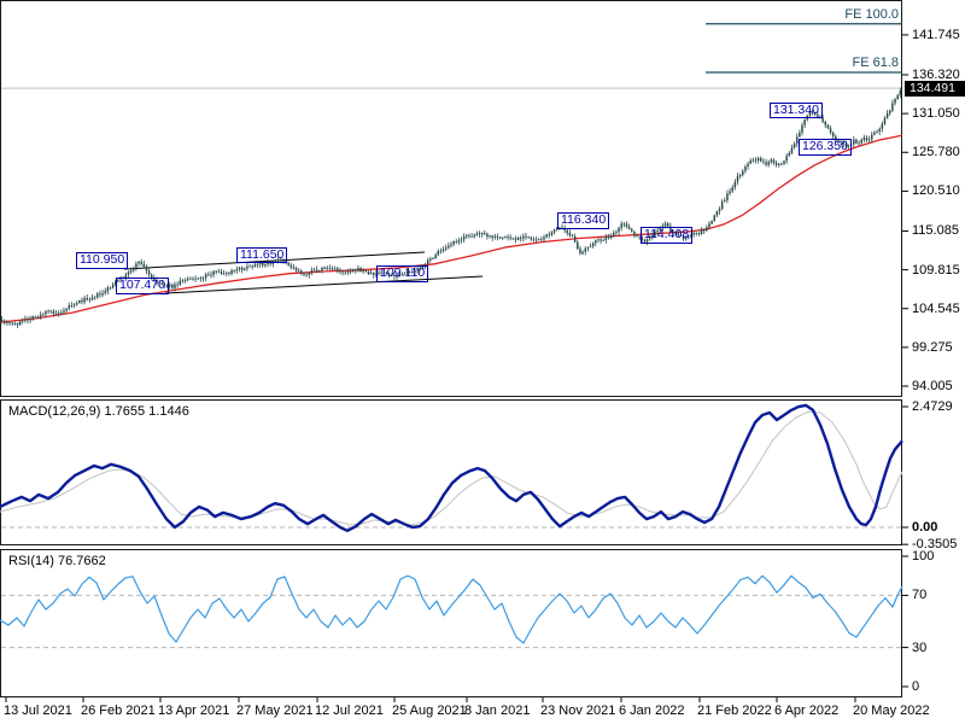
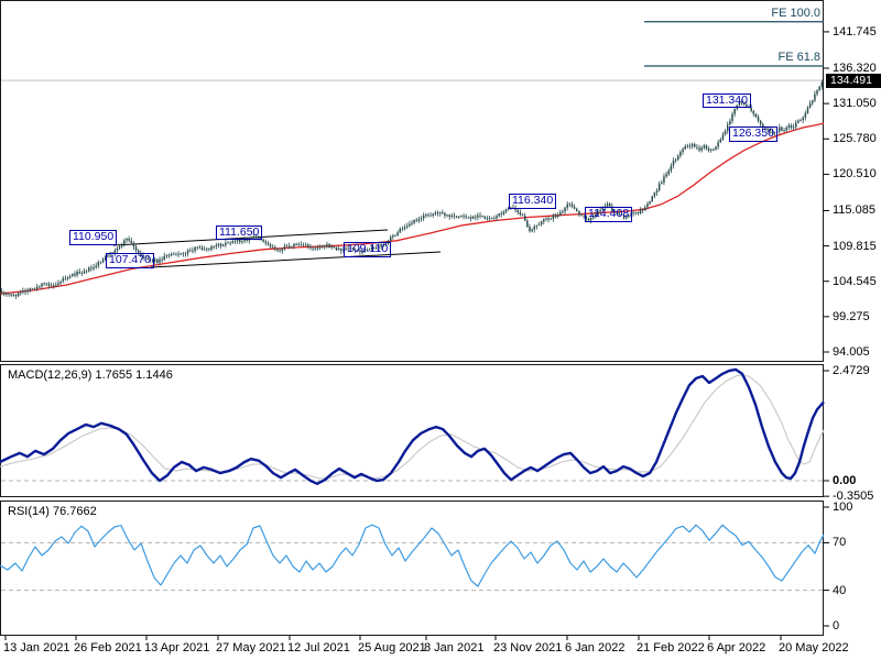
  MACD(12,26,9) 1.7655 1.1446
  RSI(14) 76.7662
  134.491
  FE 100.0
  FE 61.8
  141.745
  136.320
  131.050
  125.780
  120.510
  115.085
  109.815
  104.545
  99.275
  94.005
  2.4729
  0.00
  -0.3505
  100
  70
- 30
+ 40
  0
- 13 Jul 2021
+ 13 Jan 2021
  26 Feb 2021
  13 Apr 2021
  27 May 2021
  12 Jul 2021
  25 Aug 2021
  8 Jan 2021
  23 Nov 2021
  6 Jan 2022
  21 Feb 2022
  6 Apr 2022
  20 May 2022
  110.950
  107.470
  111.650
  109.110
  116.340
  114.408
  131.340
  126.350
